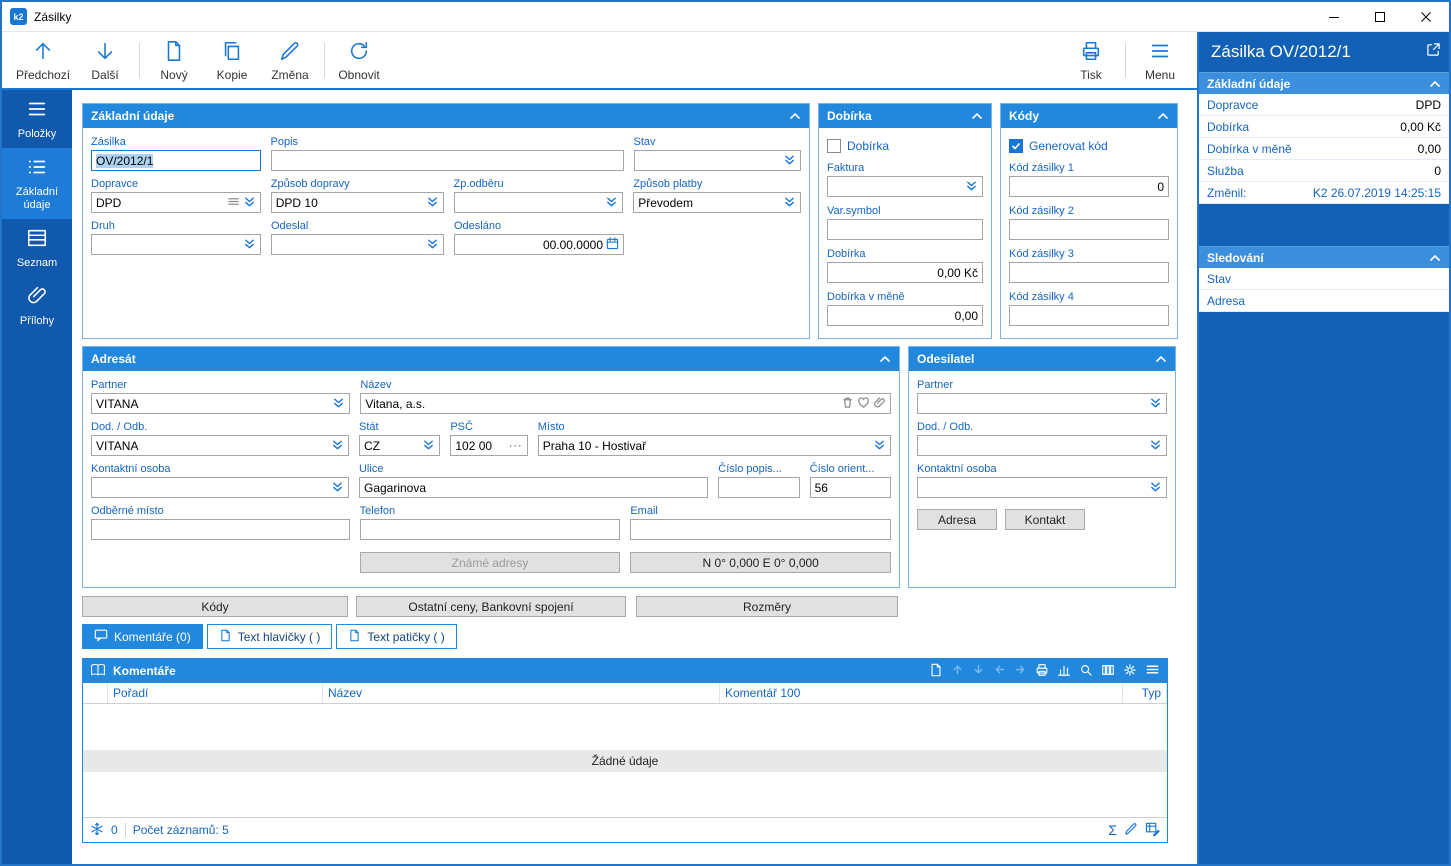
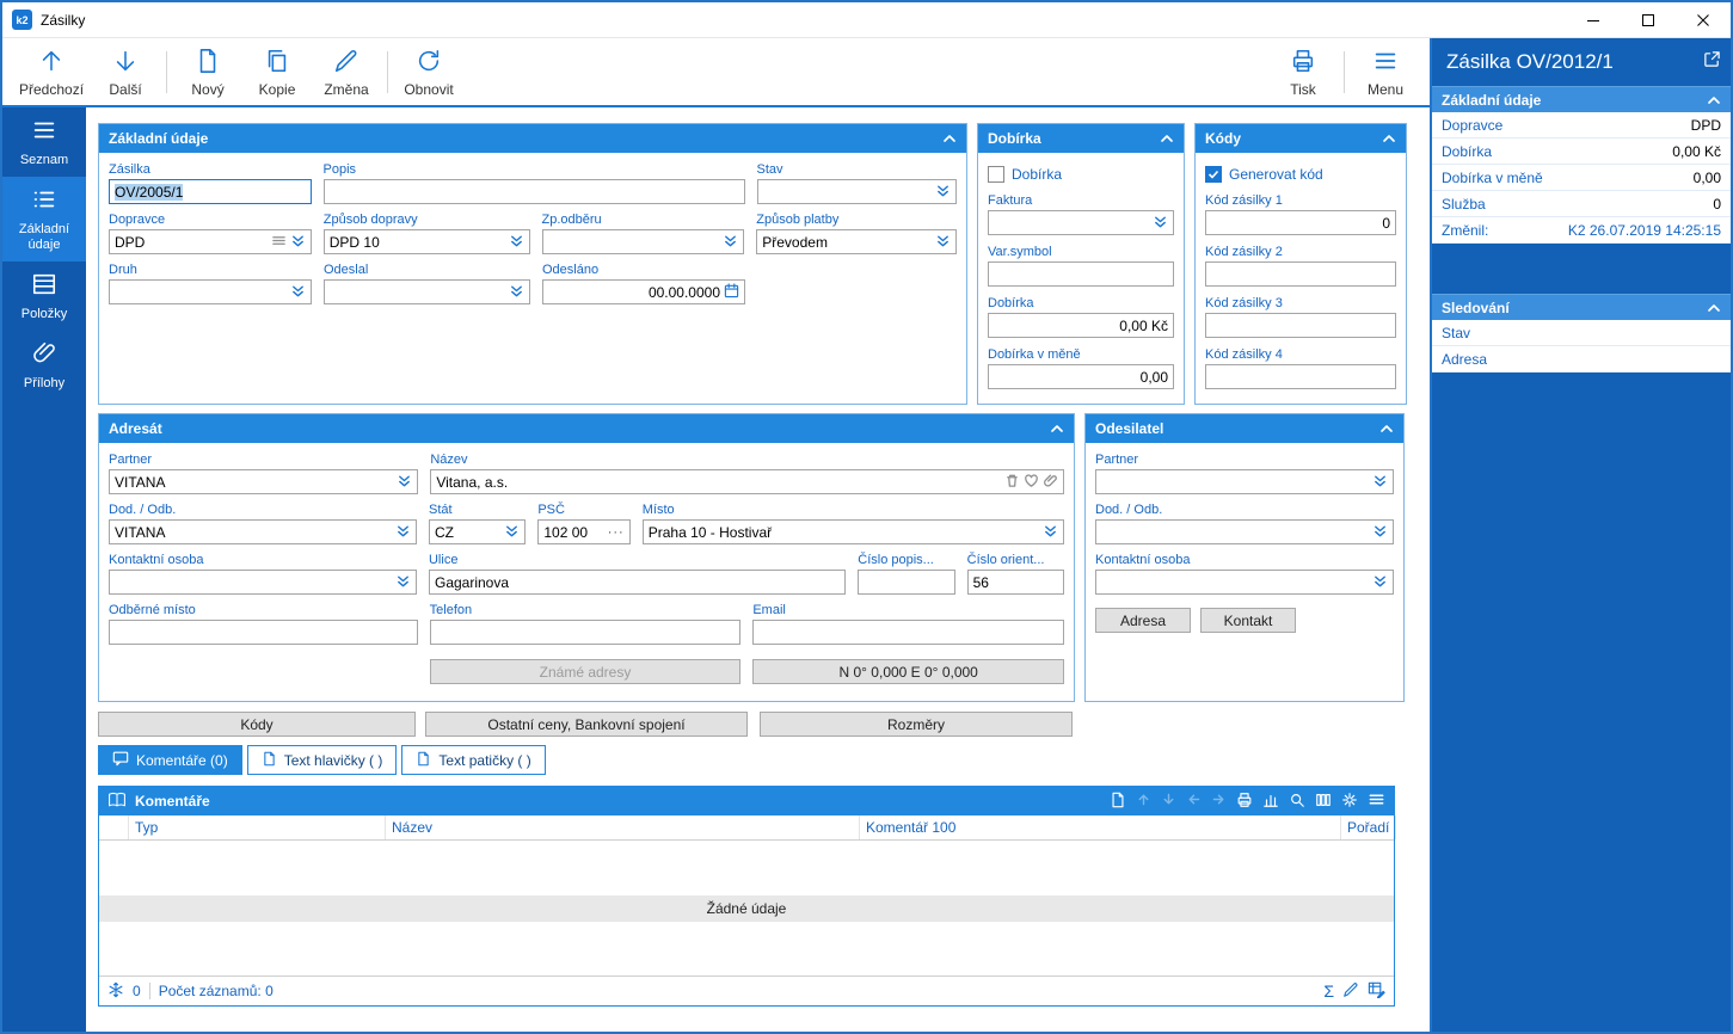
  k2
  Zásilky
  Předchozí
  Další
  Nový
  Kopie
  Změna
  Obnovit
  Tisk
  Menu
- Položky
+ Seznam
  Základní údaje
- Seznam
+ Položky
  Přílohy
  Základní údaje
  Zásilka
- OV/2012/1
+ OV/2005/1
  Popis
  Stav
  Dopravce
  DPD
  Způsob dopravy
  DPD 10
  Zp.odběru
  Způsob platby
  Převodem
  Druh
  Odeslal
  Odesláno
  00.00.0000
  Dobírka
  Dobírka
  Faktura
  Var.symbol
  Dobírka
  0,00 Kč
  Dobírka v měně
  0,00
  Kódy
  Generovat kód
  Kód zásilky 1
  0
  Kód zásilky 2
  Kód zásilky 3
  Kód zásilky 4
  Adresát
  Partner
  VITANA
  Název
  Vitana, a.s.
  Dod. / Odb.
  VITANA
  Stát
  CZ
  PSČ
  102 00
  ···
  Místo
  Praha 10 - Hostivař
  Kontaktní osoba
  Ulice
  Gagarinova
  Číslo popis...
  Číslo orient...
  56
  Odběrné místo
  Telefon
  Email
  Známé adresy
  N 0° 0,000 E 0° 0,000
  Odesilatel
  Partner
  Dod. / Odb.
  Kontaktní osoba
  Adresa
  Kontakt
  Kódy
  Ostatní ceny, Bankovní spojení
  Rozměry
  Komentáře (0)
  Text hlavičky ( )
  Text patičky ( )
  Komentáře
- Pořadí
+ Typ
  Název
  Komentář 100
- Typ
+ Pořadí
  Žádné údaje
  0
- Počet záznamů: 5
+ Počet záznamů: 0
  Σ
  Zásilka OV/2012/1
  Základní údaje
  Dopravce
  DPD
  Dobírka
  0,00 Kč
  Dobírka v měně
  0,00
  Služba
  0
  Změnil:
  K2 26.07.2019 14:25:15
  Sledování
  Stav
  Adresa
